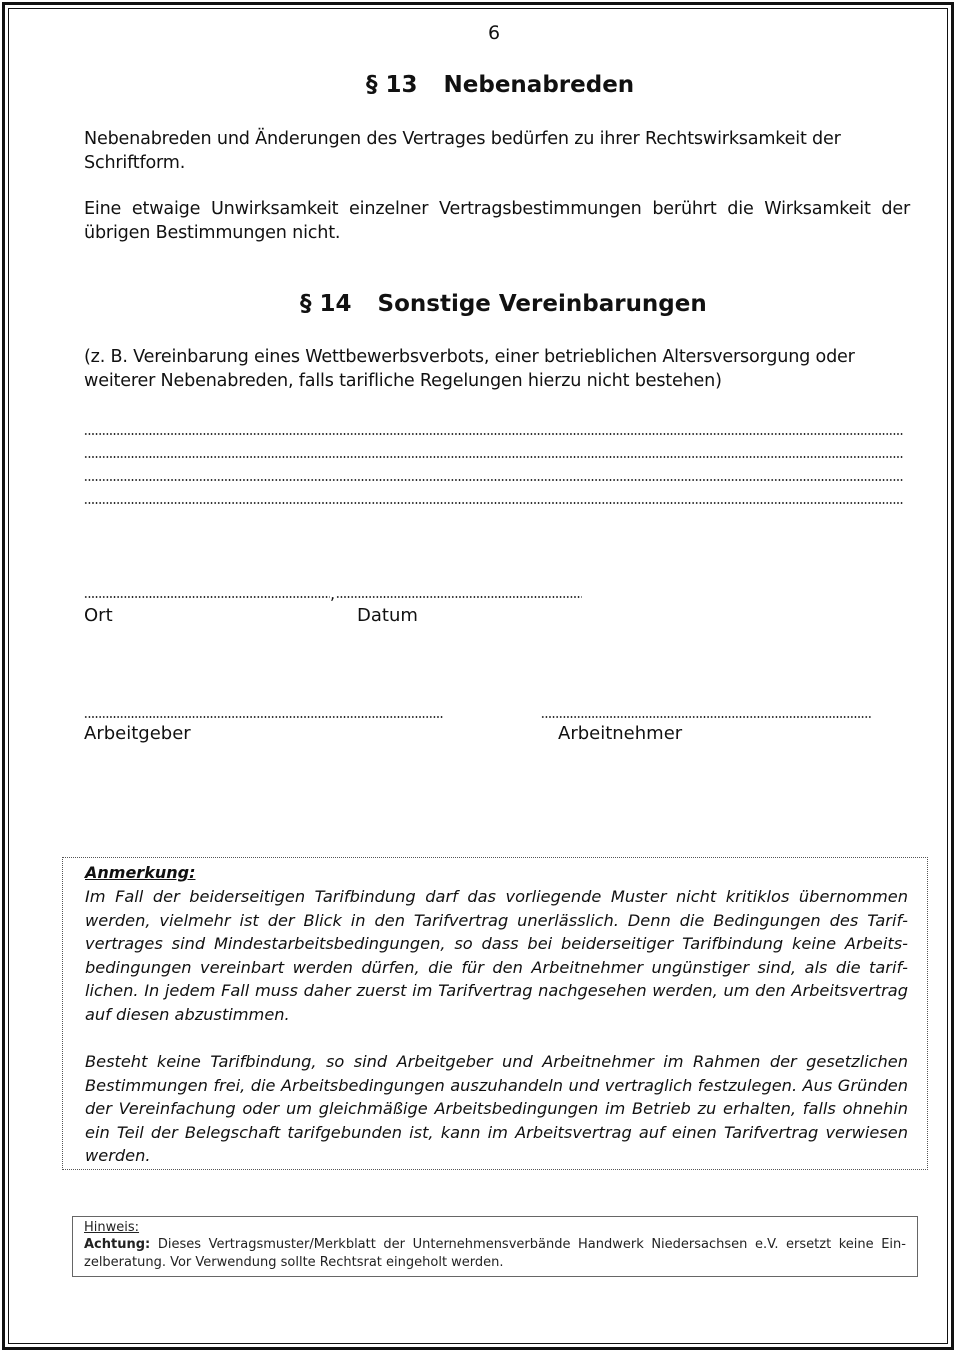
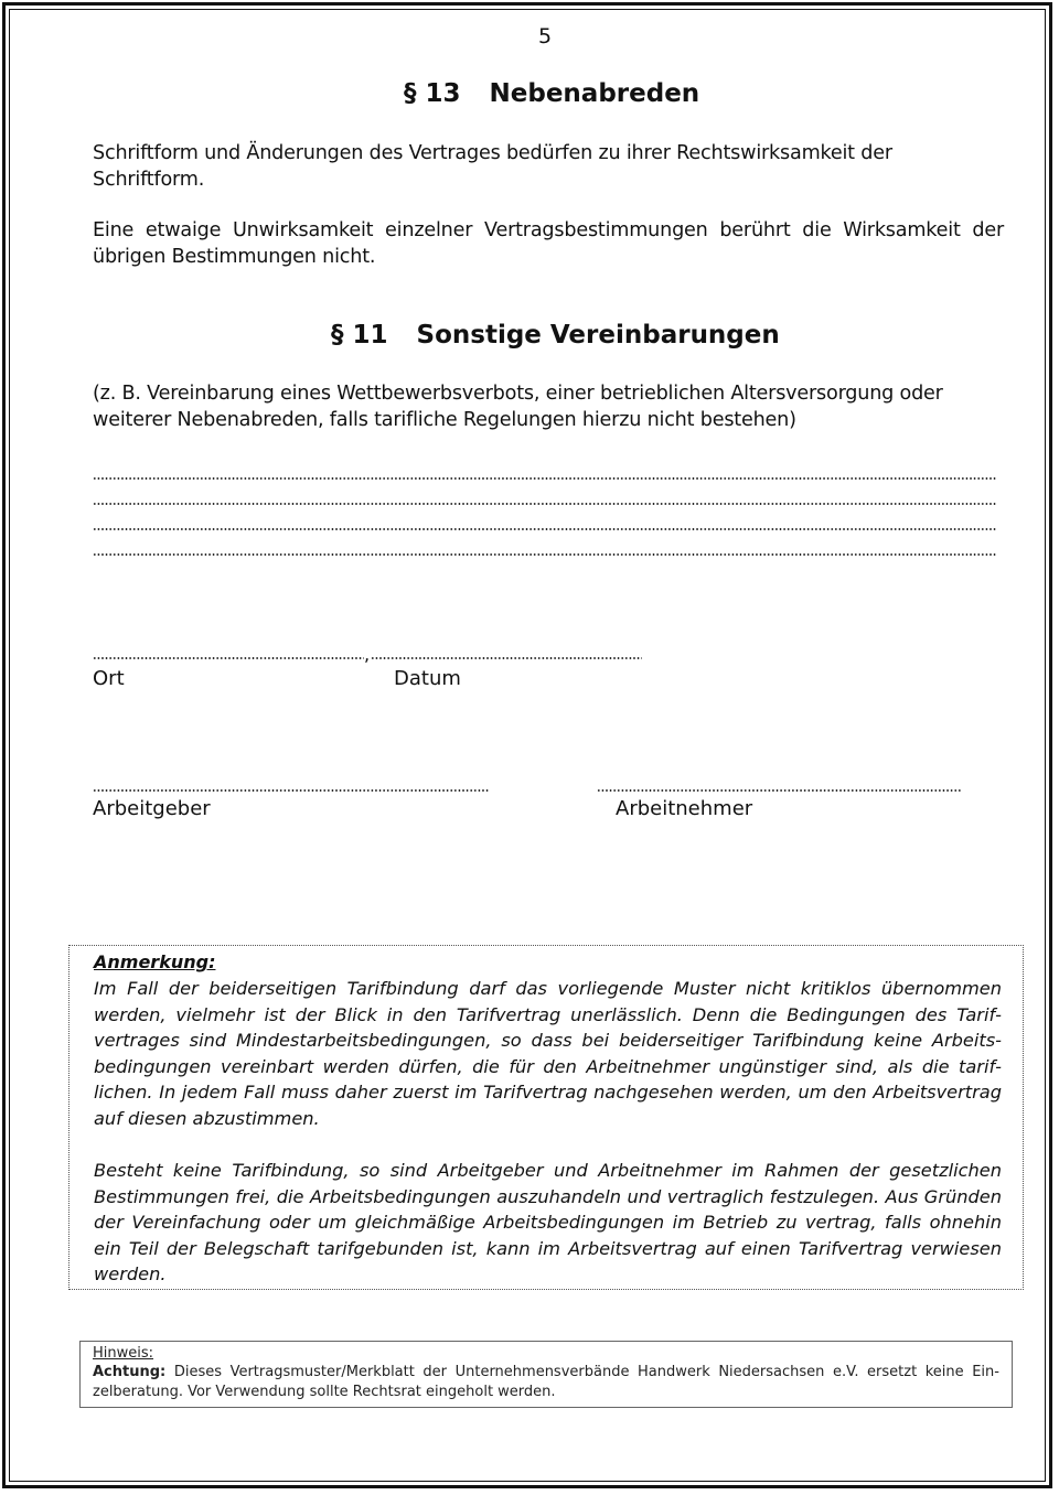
- 6
+ 5
  § 13 Nebenabreden
- Nebenabreden und Änderungen des Vertrages bedürfen zu ihrer Rechtswirksamkeit der Schriftform.
+ Schriftform und Änderungen des Vertrages bedürfen zu ihrer Rechtswirksamkeit der Schriftform.
  Eine etwaige Unwirksamkeit einzelner Vertragsbestimmungen berührt die Wirksamkeit der übrigen Bestimmungen nicht.
- § 14 Sonstige Vereinbarungen
+ § 11 Sonstige Vereinbarungen
  (z. B. Vereinbarung eines Wettbewerbsverbots, einer betrieblichen Altersversorgung oder weiterer Nebenabreden, falls tarifliche Regelungen hierzu nicht bestehen)
  ,
  Ort
  Datum
  Arbeitgeber
  Arbeitnehmer
  Anmerkung:
  Im Fall der beiderseitigen Tarifbindung darf das vorliegende Muster nicht kritiklos übernommen werden, vielmehr ist der Blick in den Tarifvertrag unerlässlich. Denn die Bedingungen des Tarif­vertrages sind Mindestarbeitsbedingungen, so dass bei beiderseitiger Tarifbindung keine Arbeits­bedingungen vereinbart werden dürfen, die für den Arbeitnehmer ungünstiger sind, als die tarif­lichen. In jedem Fall muss daher zuerst im Tarifvertrag nachgesehen werden, um den Arbeits­vertrag auf diesen abzustimmen.
- Besteht keine Tarifbindung, so sind Arbeitgeber und Arbeitnehmer im Rahmen der gesetzlichen Bestimmungen frei, die Arbeitsbedingungen auszuhandeln und vertraglich festzulegen. Aus Gründen der Vereinfachung oder um gleichmäßige Arbeitsbedingungen im Betrieb zu erhalten, falls ohnehin ein Teil der Belegschaft tarifgebunden ist, kann im Arbeitsvertrag auf einen Tarif­vertrag verwiesen werden.
+ Besteht keine Tarifbindung, so sind Arbeitgeber und Arbeitnehmer im Rahmen der gesetzlichen Bestimmungen frei, die Arbeitsbedingungen auszuhandeln und vertraglich festzulegen. Aus Gründen der Vereinfachung oder um gleichmäßige Arbeitsbedingungen im Betrieb zu vertrag, falls ohnehin ein Teil der Belegschaft tarifgebunden ist, kann im Arbeitsvertrag auf einen Tarif­vertrag verwiesen werden.
  Hinweis:
  Achtung: Dieses Vertragsmuster/Merkblatt der Unternehmensverbände Handwerk Niedersachsen e.V. ersetzt keine Ein­elberatung. Vor Verwendung sollte Rechtsrat eingeholt werden.
